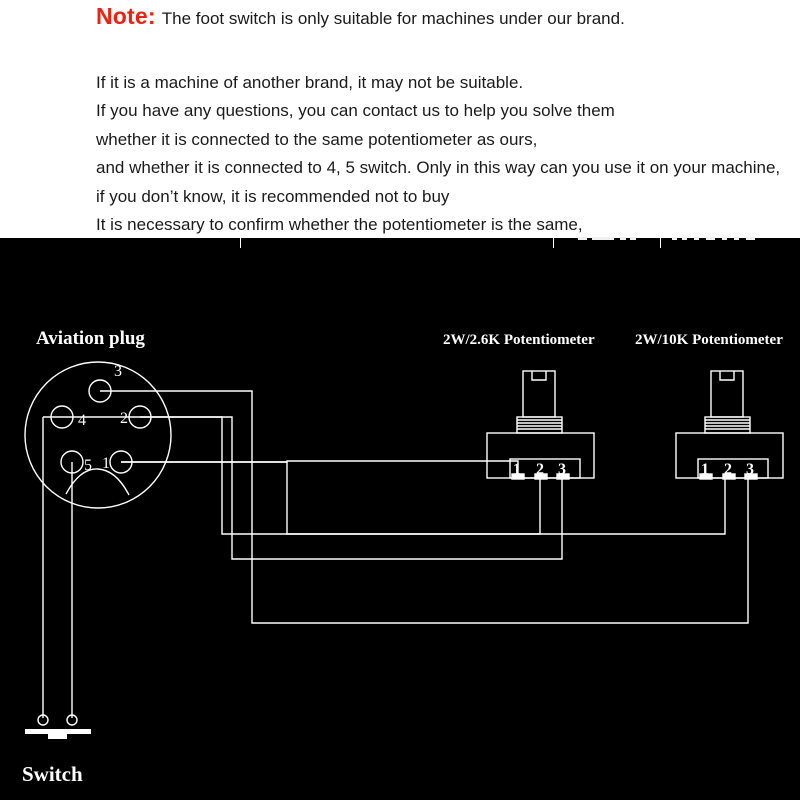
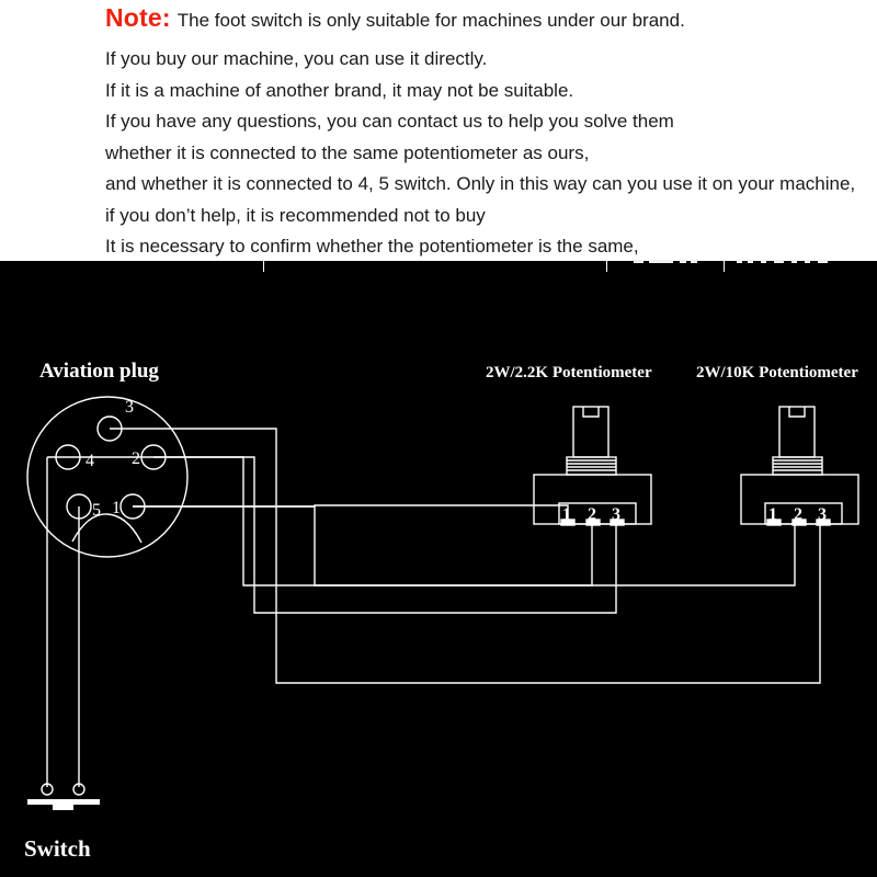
  Note: The foot switch is only suitable for machines under our brand.
+ If you buy our machine, you can use it directly.
  If it is a machine of another brand, it may not be suitable.
  If you have any questions, you can contact us to help you solve them
  whether it is connected to the same potentiometer as ours,
  and whether it is connected to 4, 5 switch. Only in this way can you use it on your machine,
- if you don’t know, it is recommended not to buy
+ if you don’t help, it is recommended not to buy
  It is necessary to confirm whether the potentiometer is the same,
  3
  2
  4
  1
  5
  1
  2
  3
  1
  2
  3
  Aviation plug
- 2W/2.6K Potentiometer
+ 2W/2.2K Potentiometer
  2W/10K Potentiometer
  Switch
